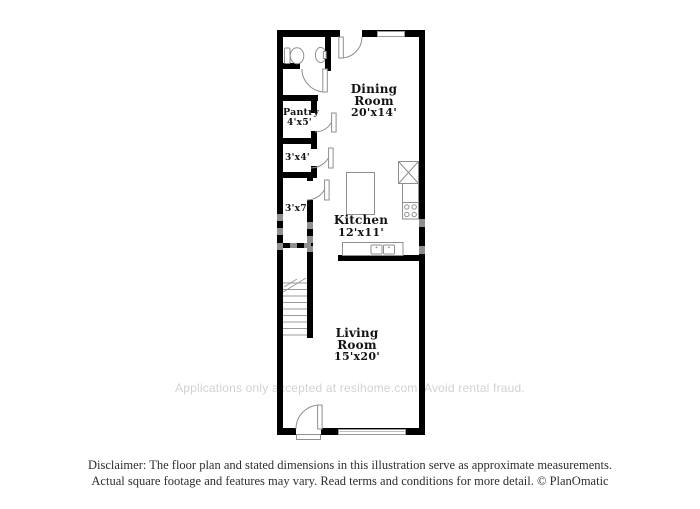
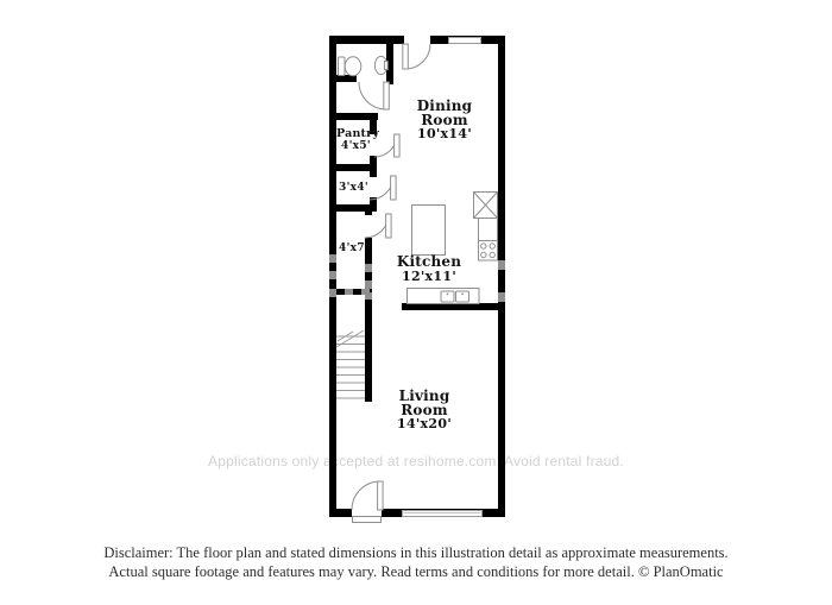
  Applications only acepted at resihome.com Avoid rental fraud.
  Dining Room
- 20'x14'
+ 10'x14'
  Pantry
  4'x5'
  3'x4'
- 3'x7'
+ 4'x7'
  Kitchen
  12'x11'
  Living Room
- 15'x20'
+ 14'x20'
- Disclaimer: The floor plan and stated dimensions in this illustration serve as approximate measurements.
+ Disclaimer: The floor plan and stated dimensions in this illustration detail as approximate measurements.
  Actual square footage and features may vary. Read terms and conditions for more detail. © PlanOmatic
